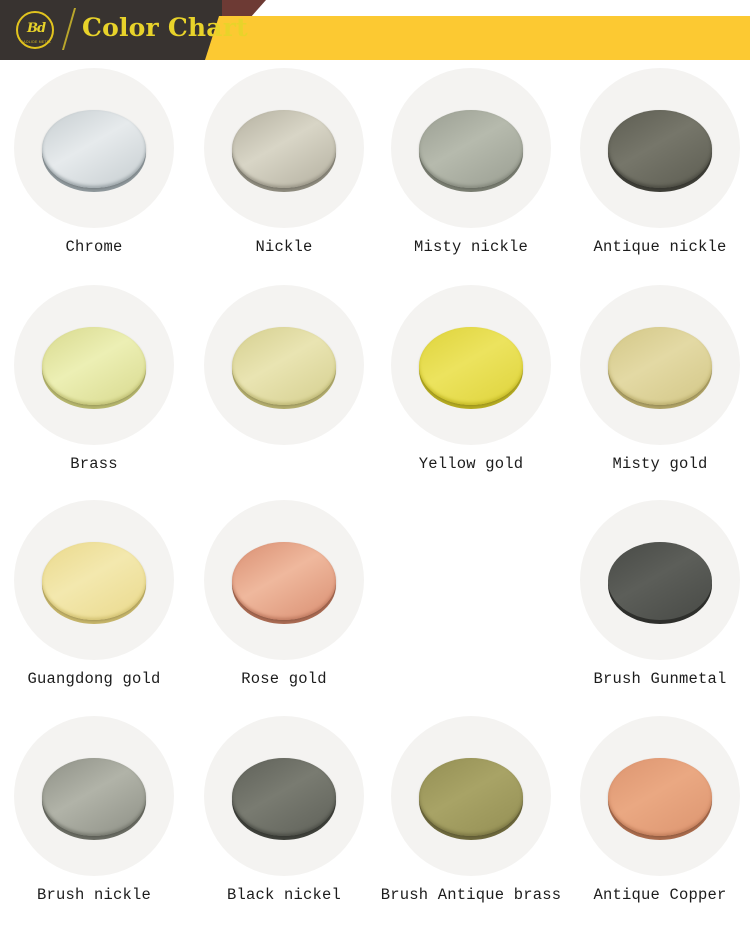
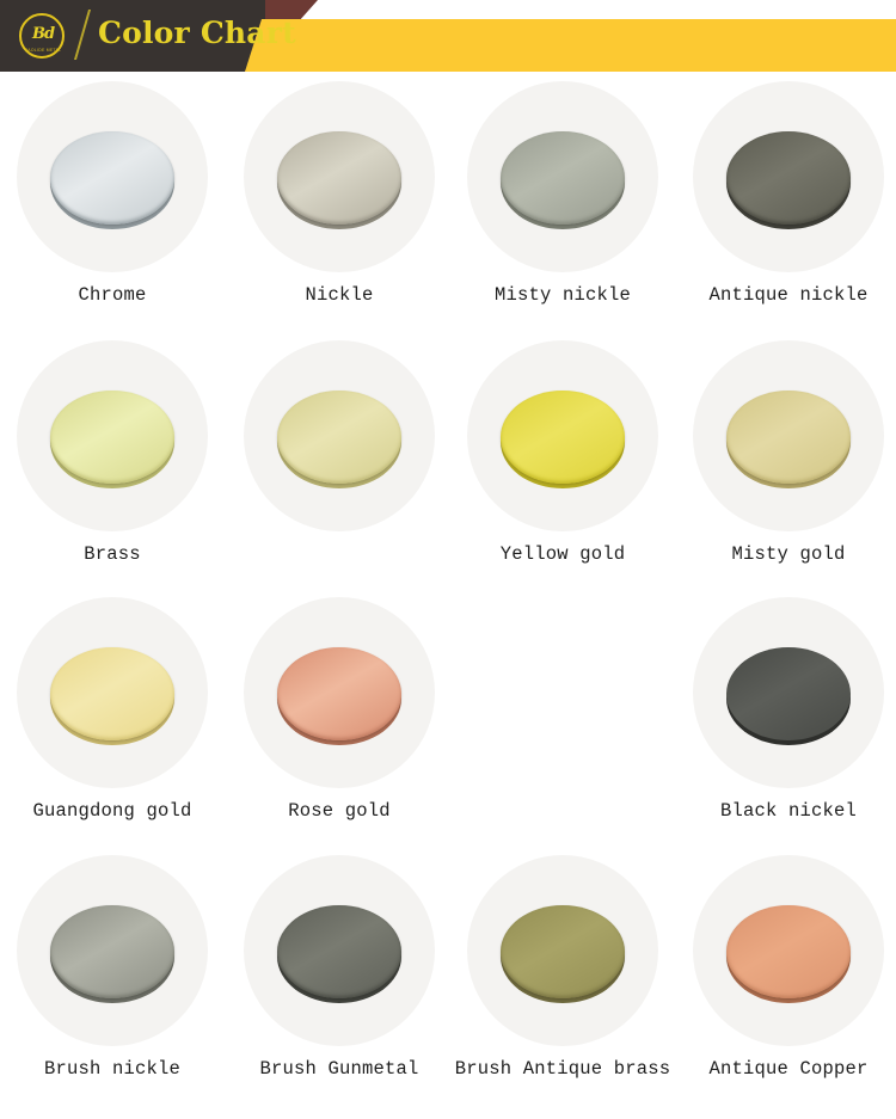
  Bd
  Color Chart
  Chrome
  Nickle
  Misty nickle
  Antique nickle
  Brass
  Yellow gold
  Misty gold
  Guangdong gold
  Rose gold
- Brush Gunmetal
+ Black nickel
  Brush nickle
- Black nickel
+ Brush Gunmetal
  Brush Antique brass
  Antique Copper
